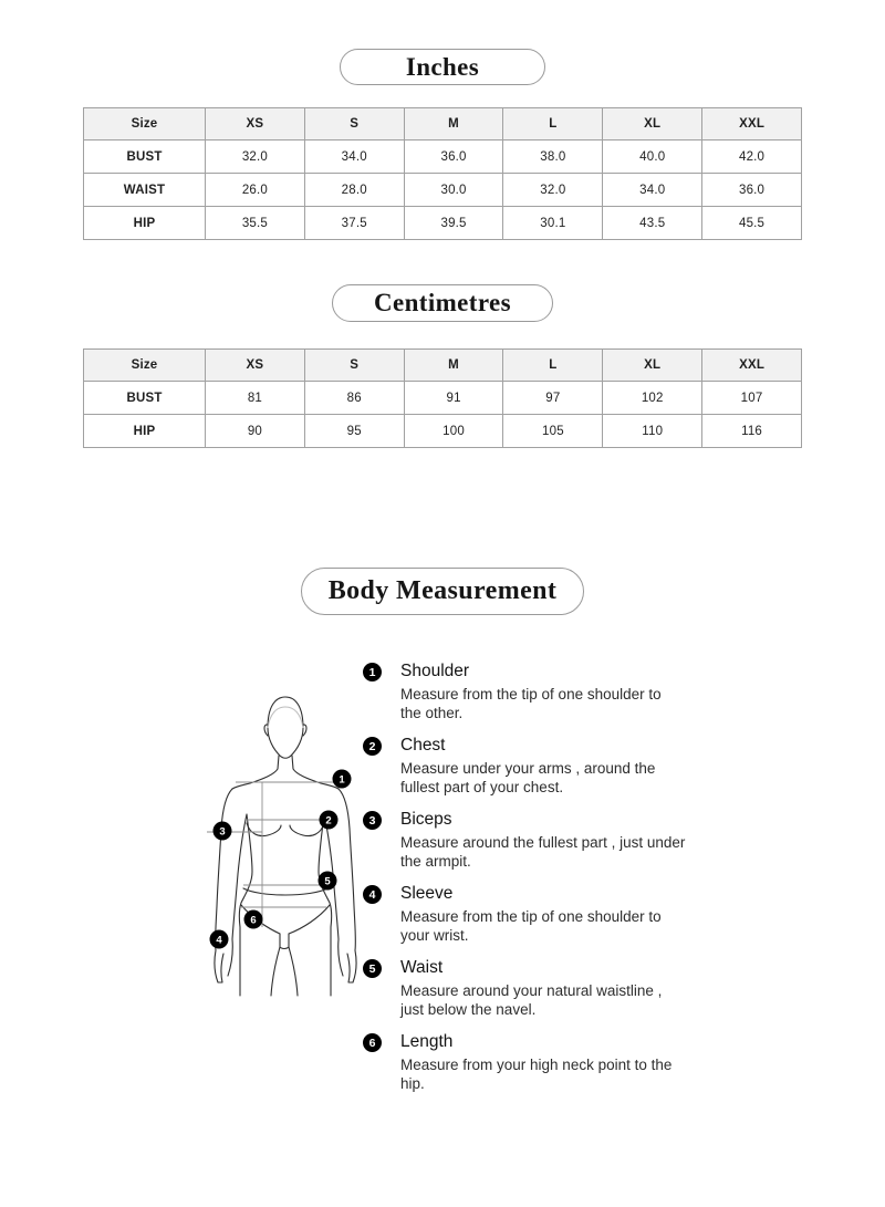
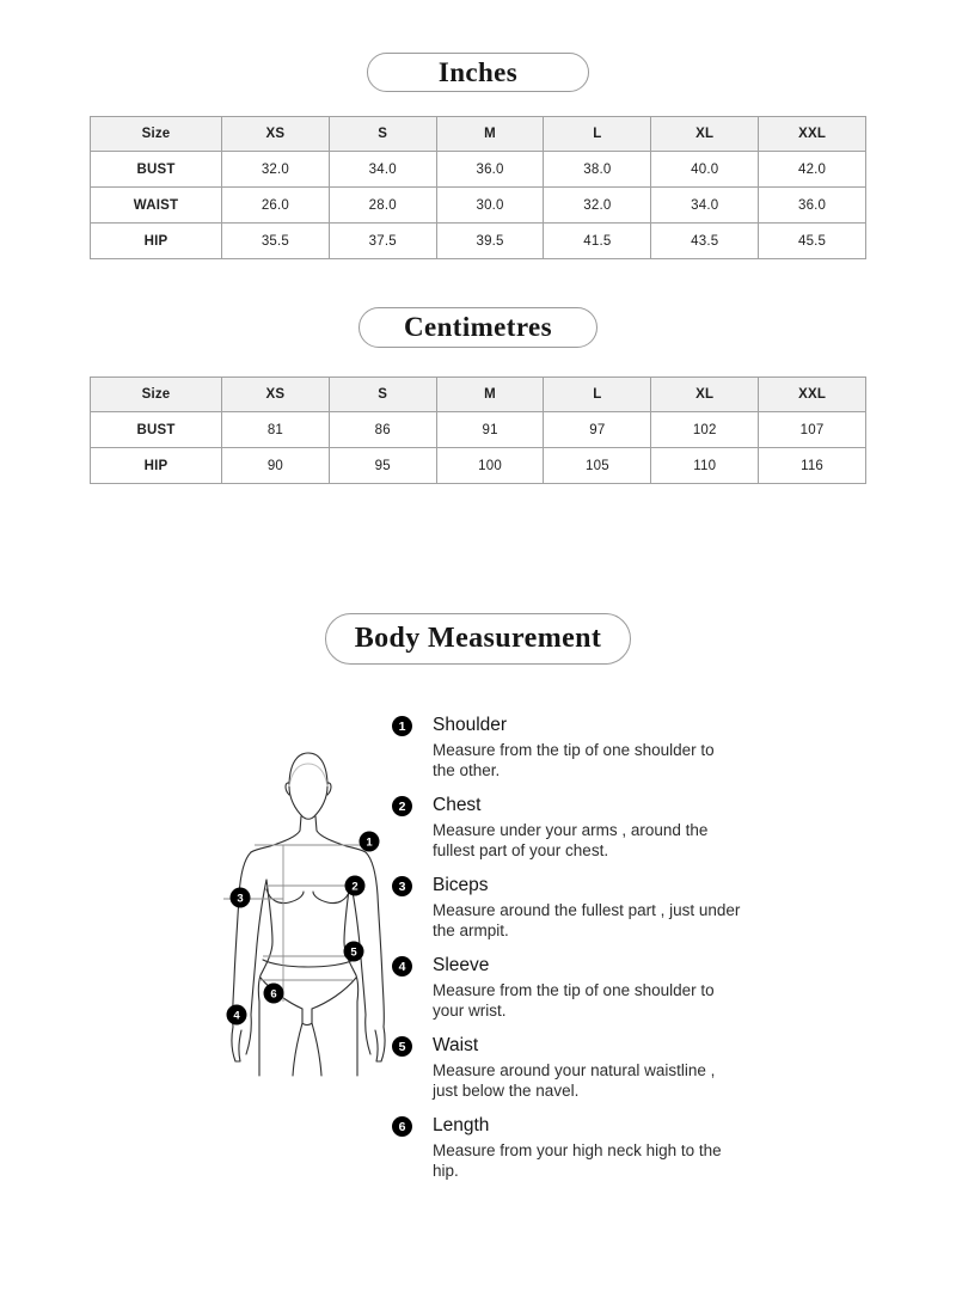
  Inches
  Size	XS	S	M	L	XL	XXL
  BUST	32.0	34.0	36.0	38.0	40.0	42.0
  WAIST	26.0	28.0	30.0	32.0	34.0	36.0
- HIP	35.5	37.5	39.5	30.1	43.5	45.5
+ HIP	35.5	37.5	39.5	41.5	43.5	45.5
  Centimetres
  Size	XS	S	M	L	XL	XXL
  BUST	81	86	91	97	102	107
  HIP	90	95	100	105	110	116
  Body Measurement
  1
  2
  3
  4
  5
  6
  1
  Shoulder
  Measure from the tip of one shoulder to the other.
  2
  Chest
  Measure under your arms , around the fullest part of your chest.
  3
  Biceps
  Measure around the fullest part , just under the armpit.
  4
  Sleeve
  Measure from the tip of one shoulder to your wrist.
  5
  Waist
  Measure around your natural waistline , just below the navel.
  6
  Length
- Measure from your high neck point to the hip.
+ Measure from your high neck high to the hip.
